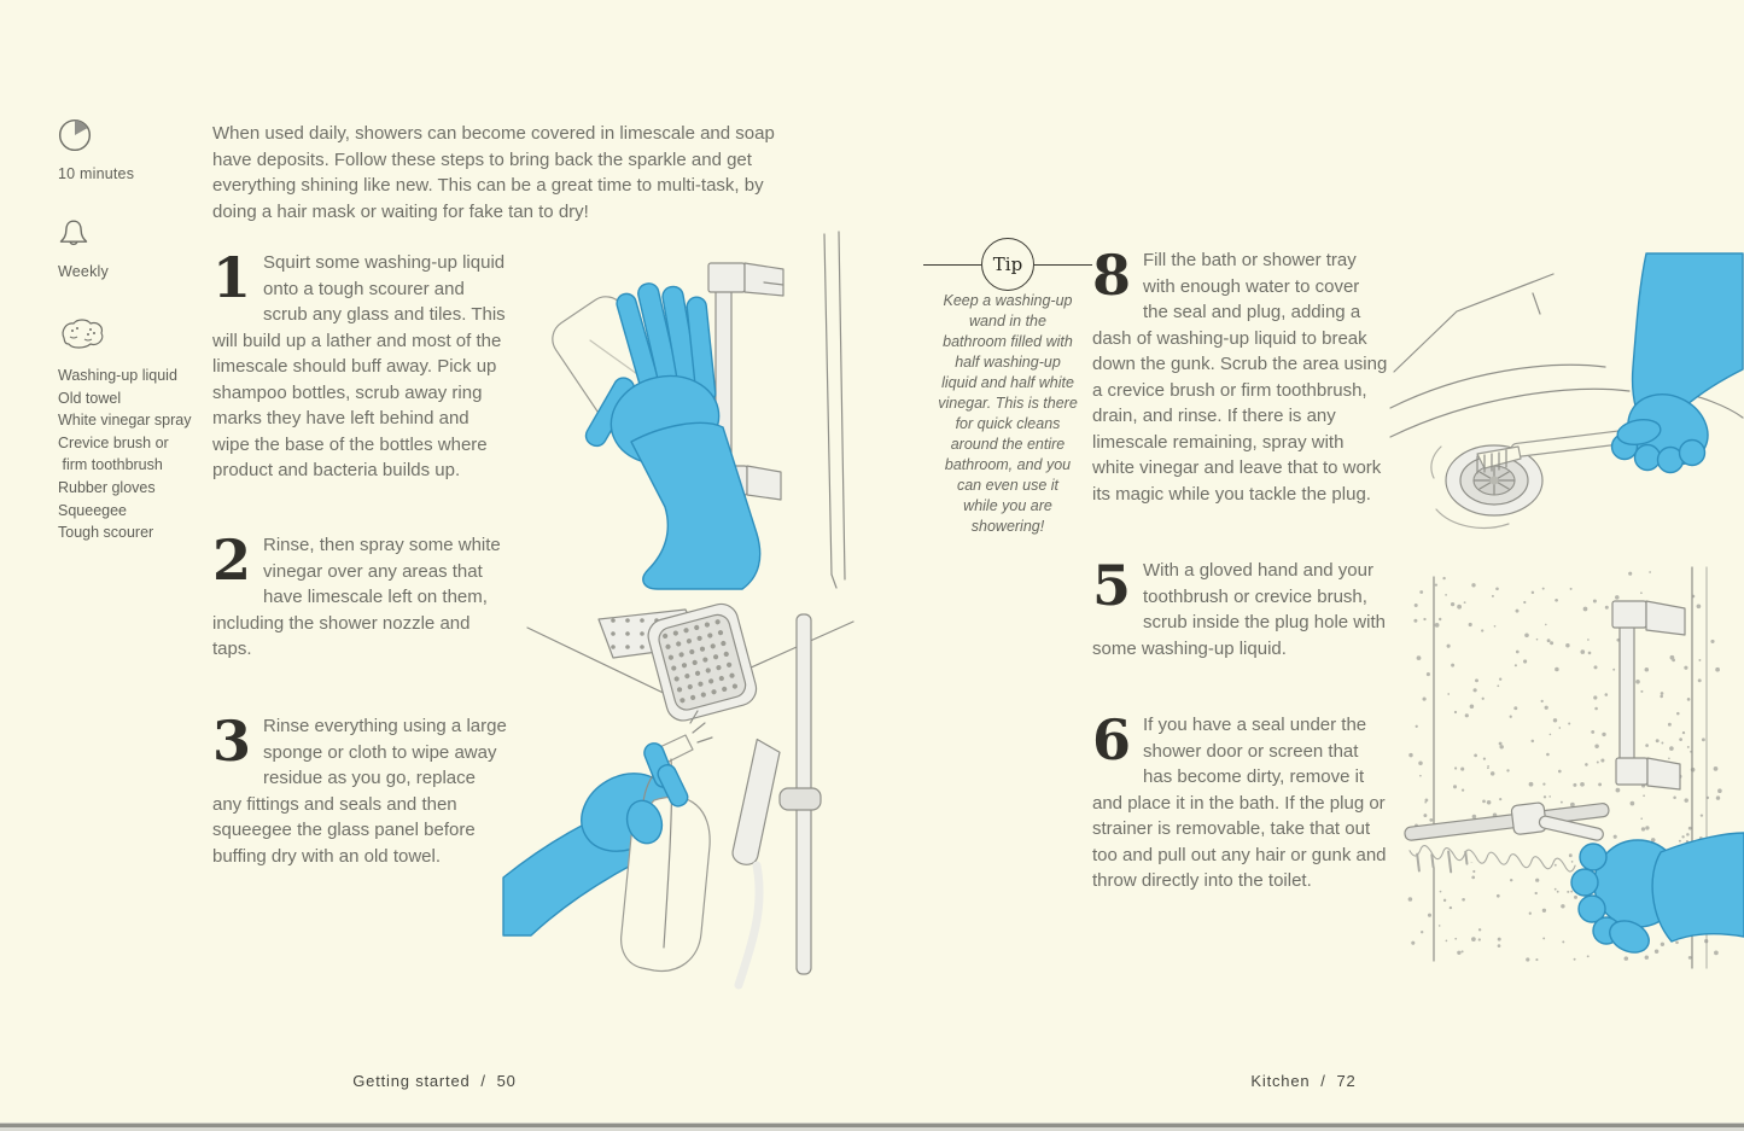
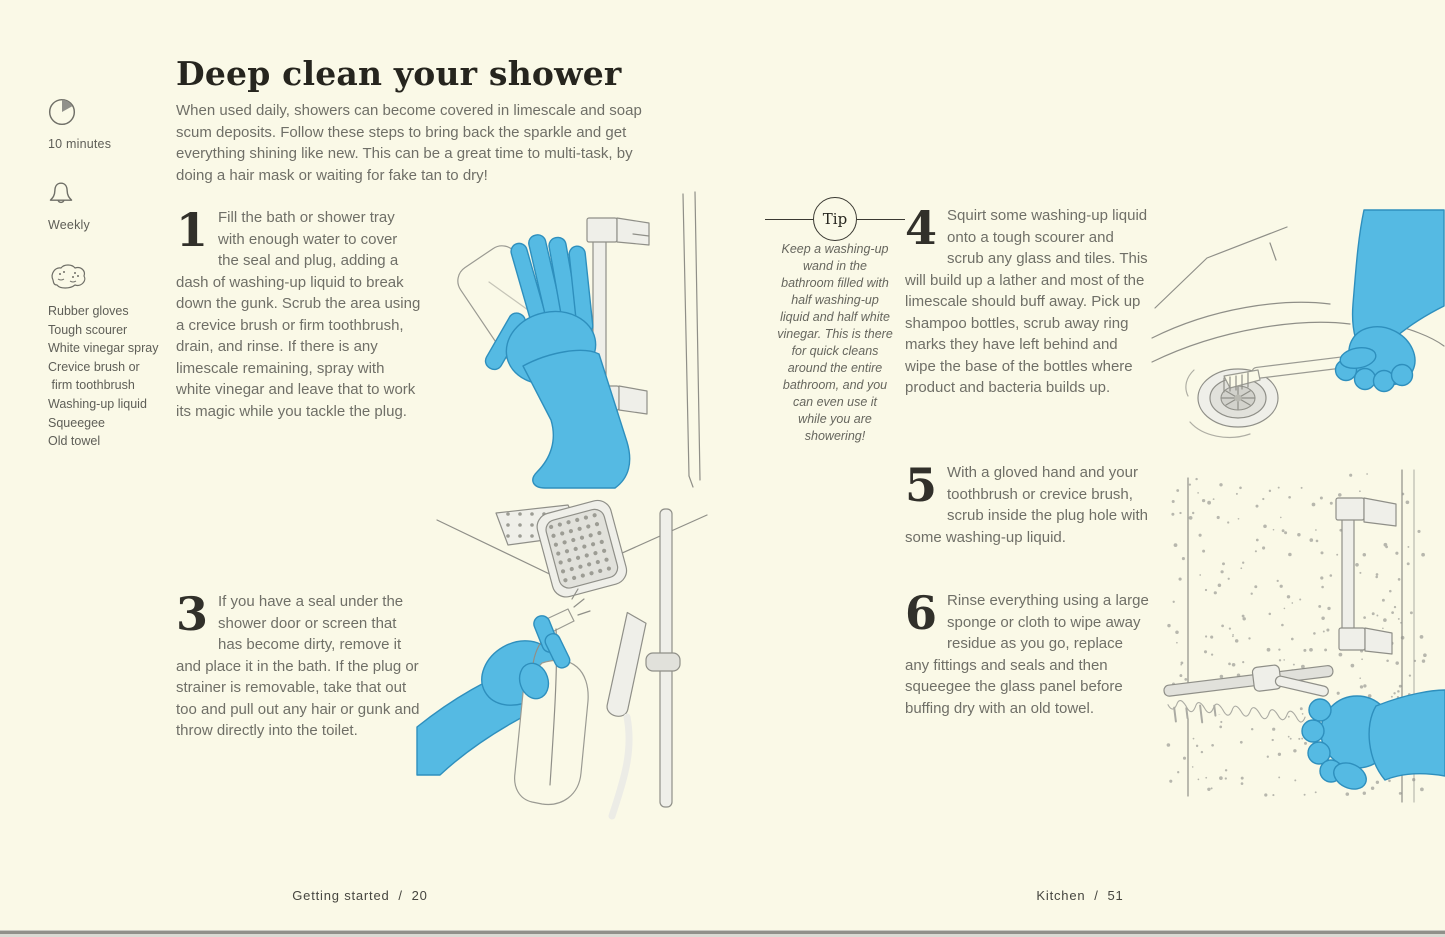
  10 minutes
  Weekly
- Washing-up liquid
+ Rubber gloves
- Old towel
+ Tough scourer
  White vinegar spray
  Crevice brush or
  firm toothbrush
- Rubber gloves
+ Washing-up liquid
  Squeegee
- Tough scourer
+ Old towel
+ Deep clean your shower
- When used daily, showers can become covered in limescale and soap have deposits. Follow these steps to bring back the sparkle and get everything shining like new. This can be a great time to multi-task, by doing a hair mask or waiting for fake tan to dry!
+ When used daily, showers can become covered in limescale and soap scum deposits. Follow these steps to bring back the sparkle and get everything shining like new. This can be a great time to multi-task, by doing a hair mask or waiting for fake tan to dry!
  1
- Squirt some washing-up liquid onto a tough scourer and scrub any glass and tiles. This will build up a lather and most of the limescale should buff away. Pick up shampoo bottles, scrub away ring marks they have left behind and wipe the base of the bottles where product and bacteria builds up.
+ Fill the bath or shower tray with enough water to cover the seal and plug, adding a dash of washing-up liquid to break down the gunk. Scrub the area using a crevice brush or firm toothbrush, drain, and rinse. If there is any limescale remaining, spray with white vinegar and leave that to work its magic while you tackle the plug.
- 2
- Rinse, then spray some white vinegar over any areas that have limescale left on them, including the shower nozzle and taps.
  3
- Rinse everything using a large sponge or cloth to wipe away residue as you go, replace any fittings and seals and then squeegee the glass panel before buffing dry with an old towel.
+ If you have a seal under the shower door or screen that has become dirty, remove it and place it in the bath. If the plug or strainer is removable, take that out too and pull out any hair or gunk and throw directly into the toilet.
  Tip
  Keep a washing-up wand in the bathroom filled with half washing-up liquid and half white vinegar. This is there for quick cleans around the entire bathroom, and you can even use it while you are showering!
- 8
+ 4
- Fill the bath or shower tray with enough water to cover the seal and plug, adding a dash of washing-up liquid to break down the gunk. Scrub the area using a crevice brush or firm toothbrush, drain, and rinse. If there is any limescale remaining, spray with white vinegar and leave that to work its magic while you tackle the plug.
+ Squirt some washing-up liquid onto a tough scourer and scrub any glass and tiles. This will build up a lather and most of the limescale should buff away. Pick up shampoo bottles, scrub away ring marks they have left behind and wipe the base of the bottles where product and bacteria builds up.
  5
  With a gloved hand and your toothbrush or crevice brush, scrub inside the plug hole with some washing-up liquid.
  6
- If you have a seal under the shower door or screen that has become dirty, remove it and place it in the bath. If the plug or strainer is removable, take that out too and pull out any hair or gunk and throw directly into the toilet.
+ Rinse everything using a large sponge or cloth to wipe away residue as you go, replace any fittings and seals and then squeegee the glass panel before buffing dry with an old towel.
- Getting started / 50
+ Getting started / 20
- Kitchen / 72
+ Kitchen / 51
